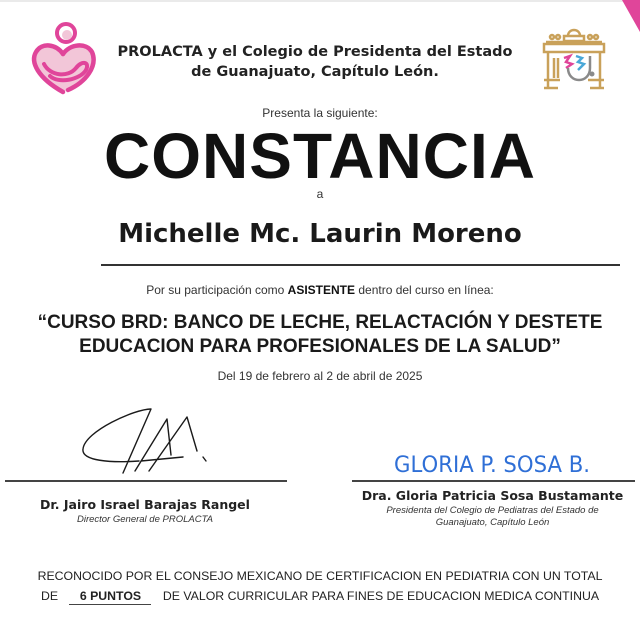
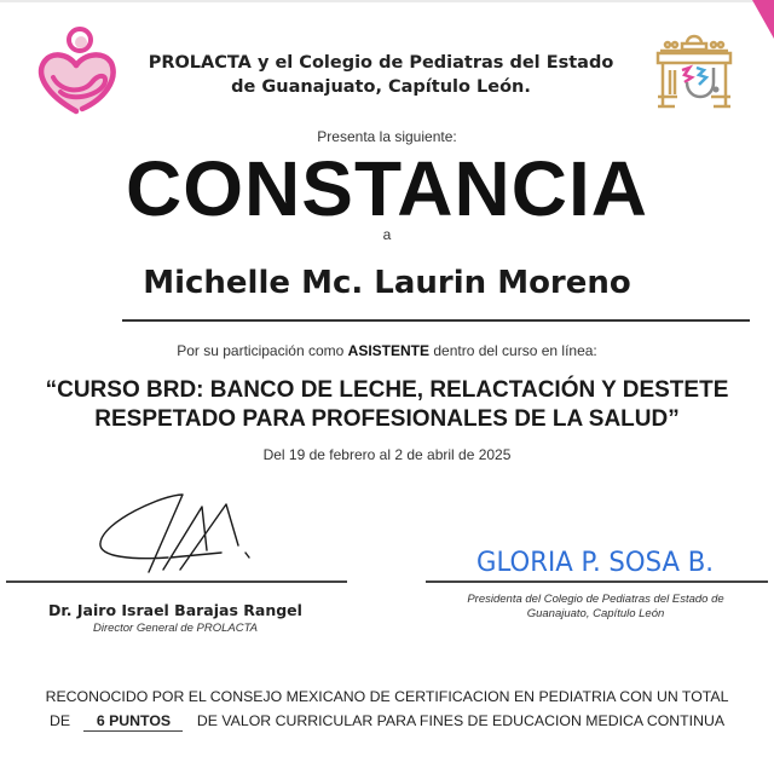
- PROLACTA y el Colegio de Presidenta del Estado
+ PROLACTA y el Colegio de Pediatras del Estado
  de Guanajuato, Capítulo León.
  Presenta la siguiente:
  CONSTANCIA
  a
  Michelle Mc. Laurin Moreno
  Por su participación como ASISTENTE dentro del curso en línea:
  “CURSO BRD: BANCO DE LECHE, RELACTACIÓN Y DESTETE
- EDUCACION PARA PROFESIONALES DE LA SALUD”
+ RESPETADO PARA PROFESIONALES DE LA SALUD”
  Del 19 de febrero al 2 de abril de 2025
  GLORIA P. SOSA B.
  Dr. Jairo Israel Barajas Rangel
  Director General de PROLACTA
- Dra. Gloria Patricia Sosa Bustamante
  Presidenta del Colegio de Pediatras del Estado de
  Guanajuato, Capítulo León
  RECONOCIDO POR EL CONSEJO MEXICANO DE CERTIFICACION EN PEDIATRIA CON UN TOTAL
  DE 6 PUNTOS DE VALOR CURRICULAR PARA FINES DE EDUCACION MEDICA CONTINUA
